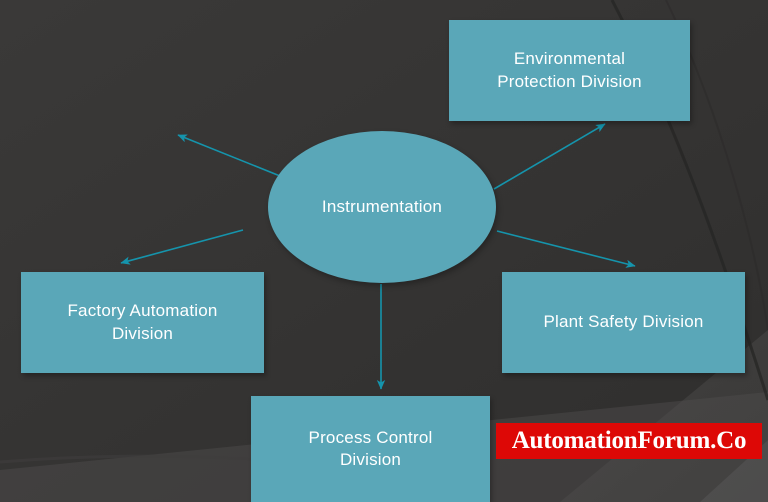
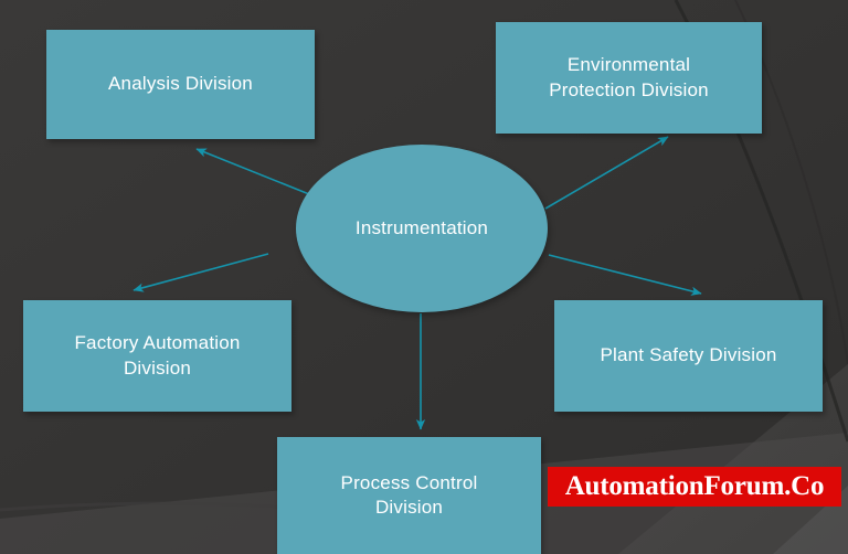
+ Analysis Division
  Environmental
  Protection Division
  Factory Automation
  Division
  Plant Safety Division
  Process Control
  Division
  Instrumentation
  AutomationForum.Co
